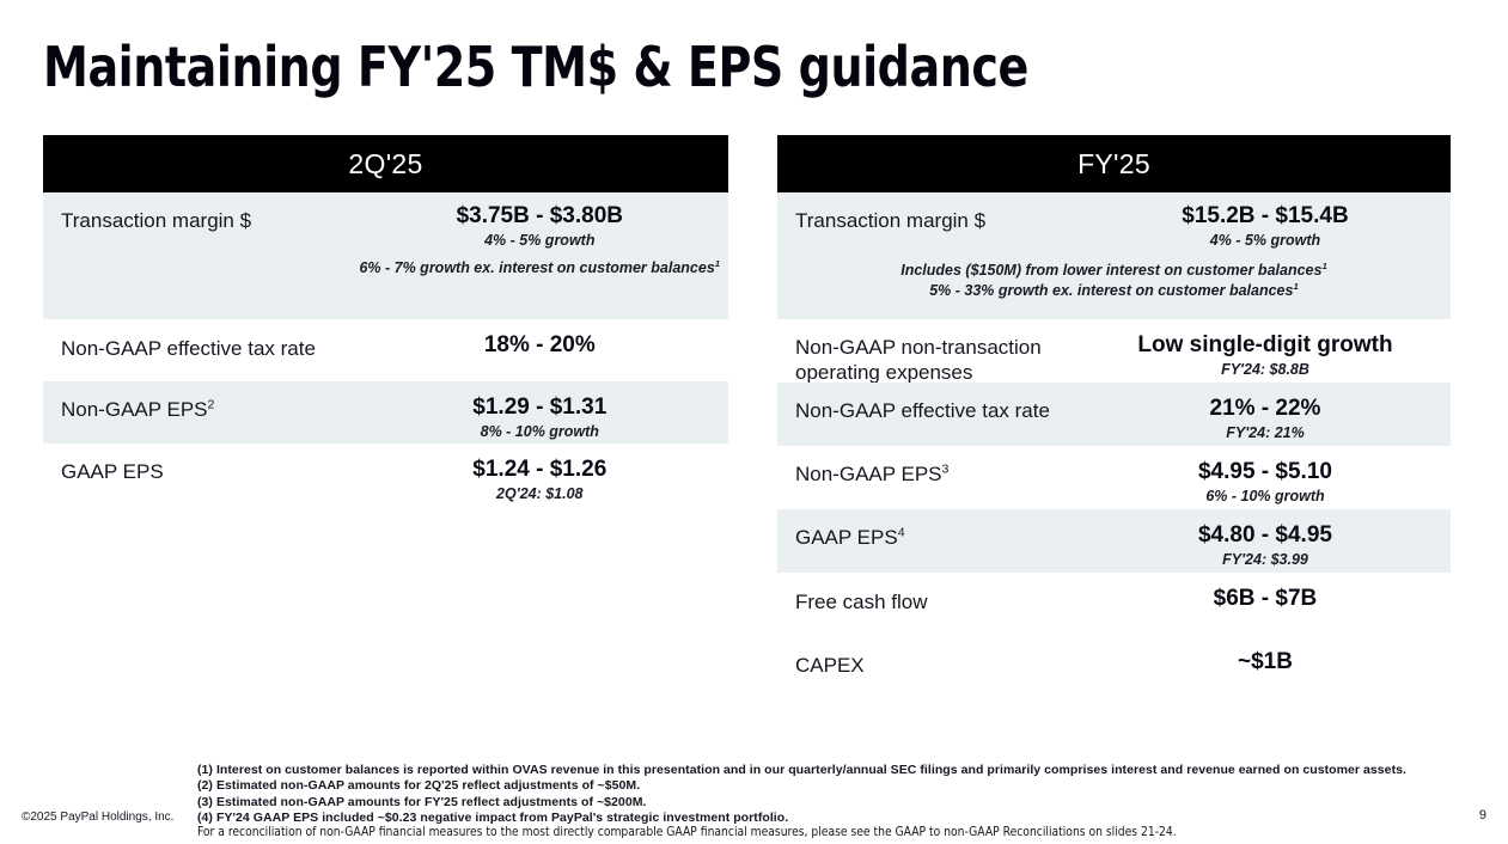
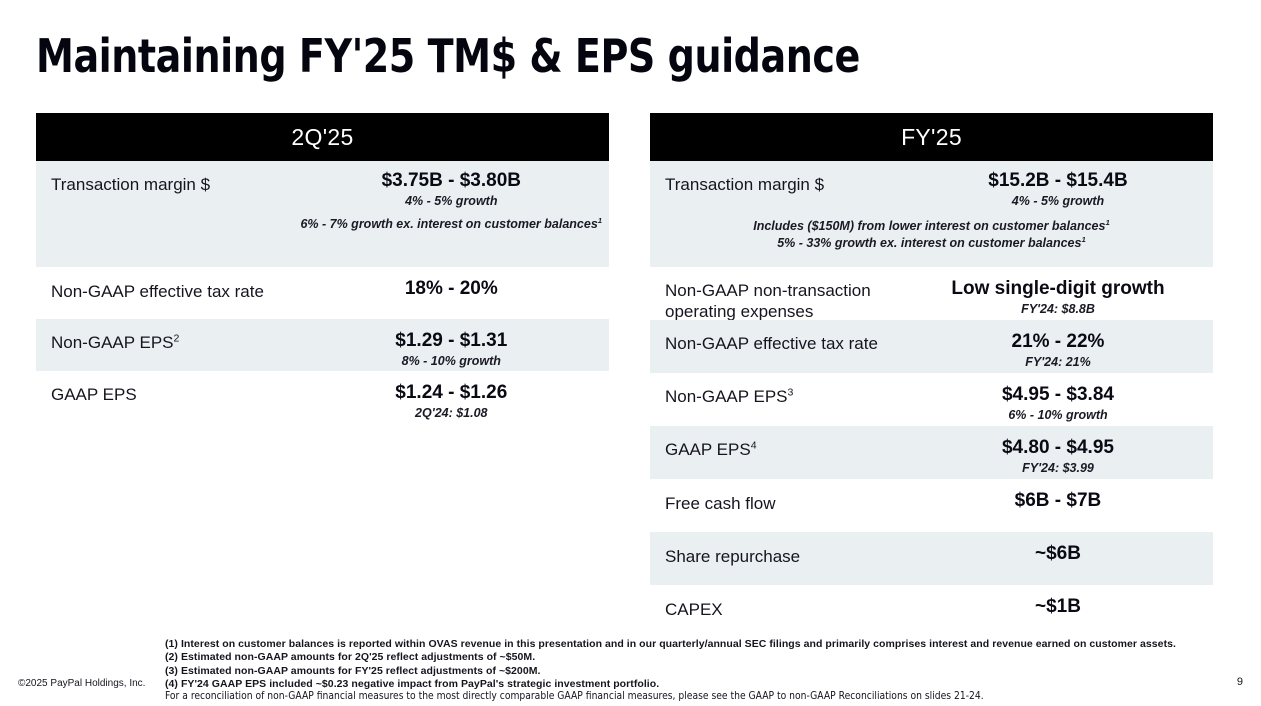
  Maintaining FY'25 TM$ & EPS guidance
  2Q'25
  Transaction margin $
  $3.75B - $3.80B
  4% - 5% growth
  6% - 7% growth ex. interest on customer balances1
  Non-GAAP effective tax rate
  18% - 20%
  Non-GAAP EPS2
  $1.29 - $1.31
  8% - 10% growth
  GAAP EPS
  $1.24 - $1.26
  2Q'24: $1.08
  FY'25
  Transaction margin $
  $15.2B - $15.4B
  4% - 5% growth
  Includes ($150M) from lower interest on customer balances1
  5% - 33% growth ex. interest on customer balances1
  Non-GAAP non-transaction operating expenses
  Low single-digit growth
  FY'24: $8.8B
  Non-GAAP effective tax rate
  21% - 22%
  FY'24: 21%
  Non-GAAP EPS3
- $4.95 - $5.10
+ $4.95 - $3.84
  6% - 10% growth
  GAAP EPS4
  $4.80 - $4.95
  FY'24: $3.99
  Free cash flow
  $6B - $7B
+ Share repurchase
+ ~$6B
  CAPEX
  ~$1B
  (1) Interest on customer balances is reported within OVAS revenue in this presentation and in our quarterly/annual SEC filings and primarily comprises interest and revenue earned on customer assets.
  (2) Estimated non-GAAP amounts for 2Q'25 reflect adjustments of ~$50M.
  (3) Estimated non-GAAP amounts for FY'25 reflect adjustments of ~$200M.
  (4) FY'24 GAAP EPS included ~$0.23 negative impact from PayPal's strategic investment portfolio.
  For a reconciliation of non-GAAP financial measures to the most directly comparable GAAP financial measures, please see the GAAP to non-GAAP Reconciliations on slides 21-24.
  ©2025 PayPal Holdings, Inc.
  9
